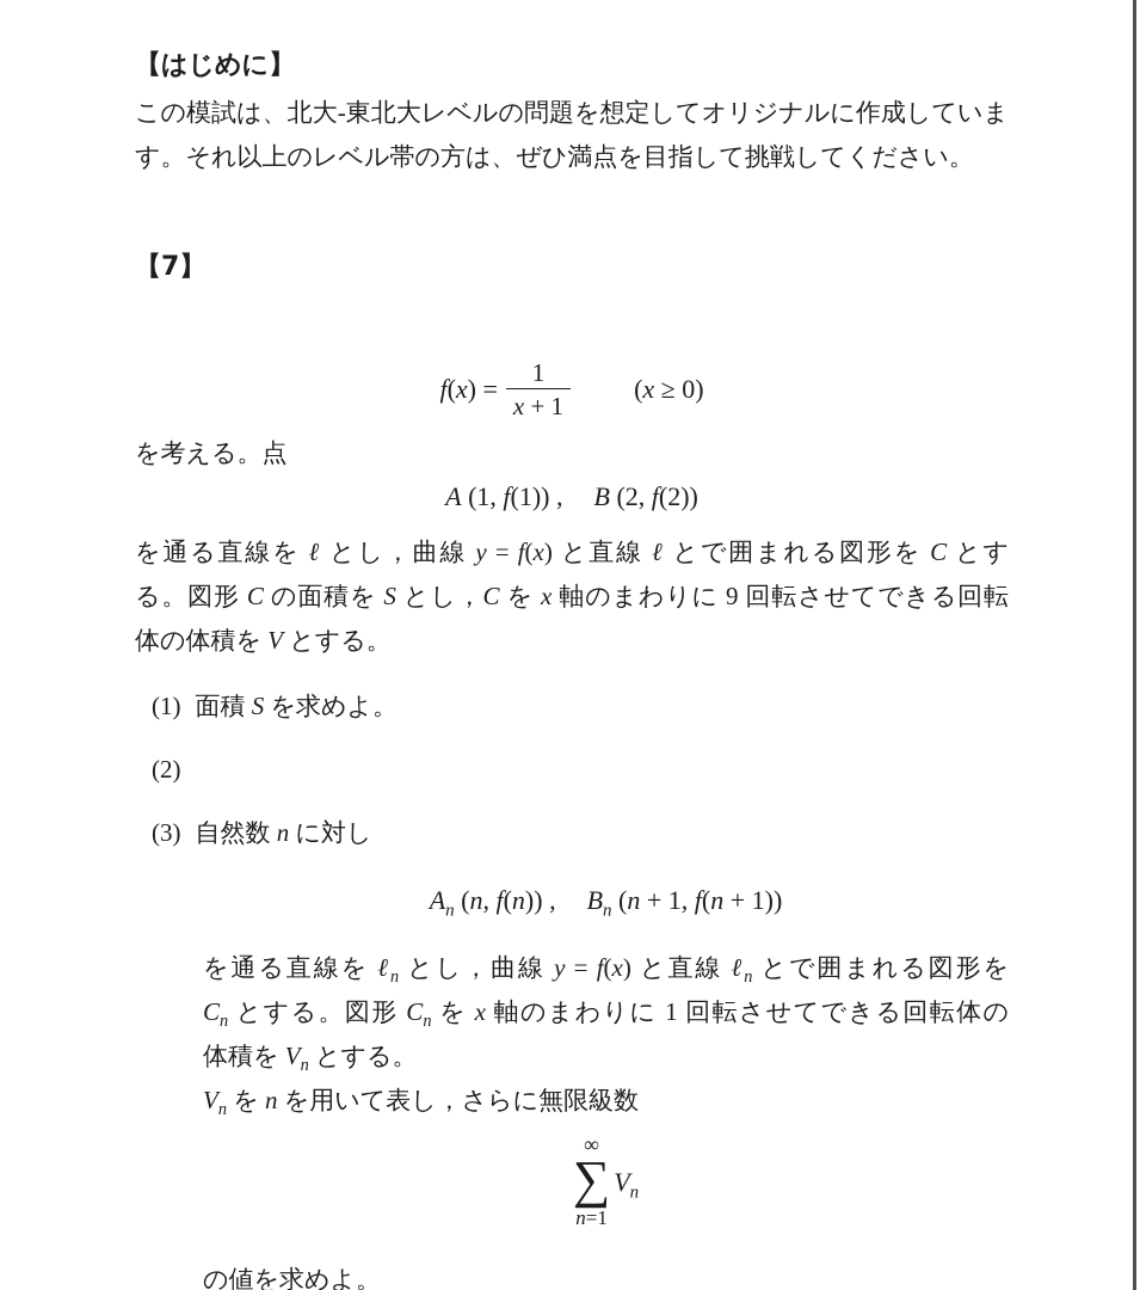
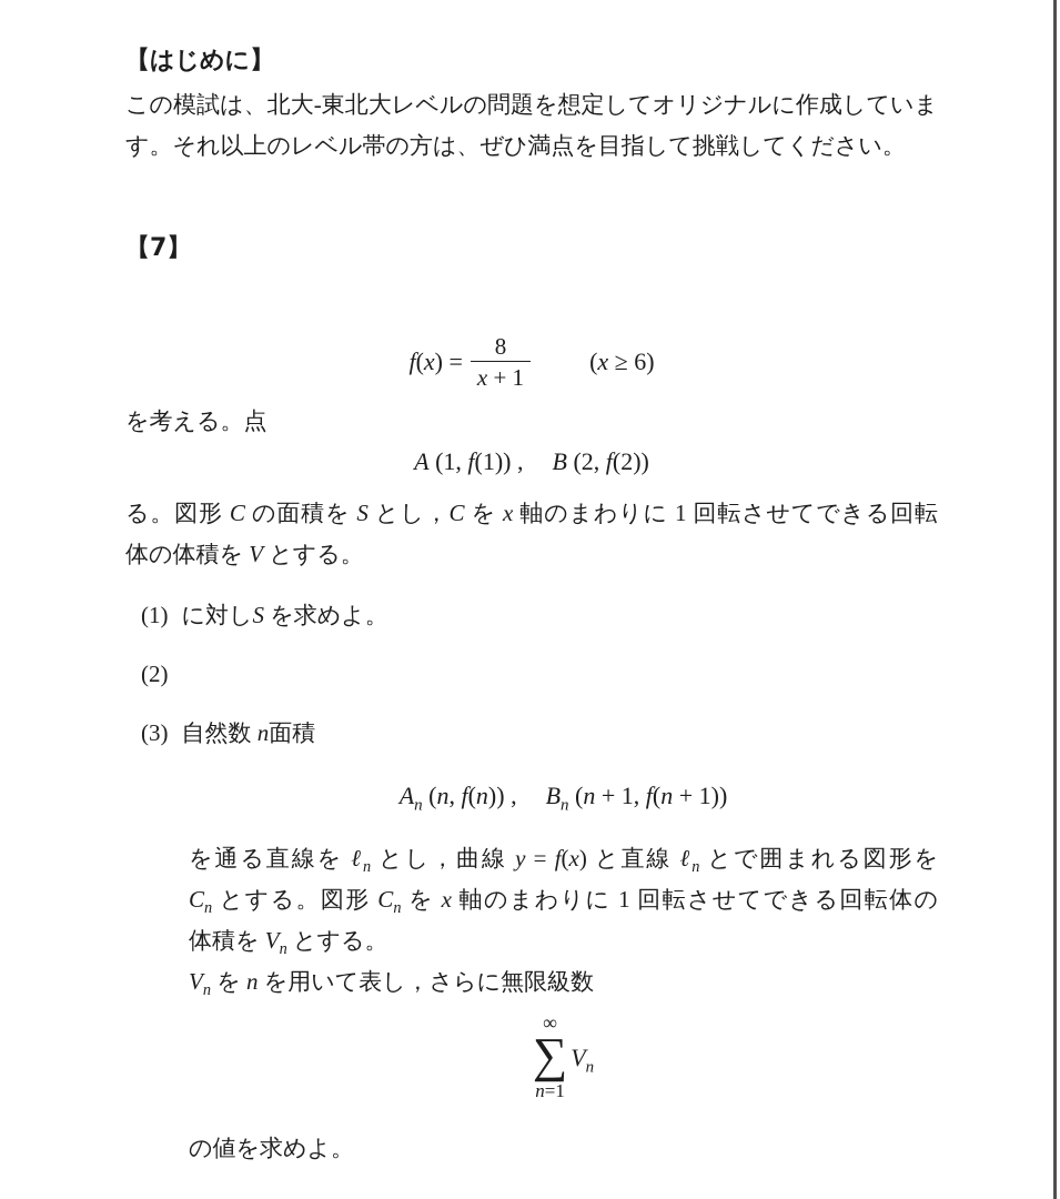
  【はじめに】
  この模試は、北大-東北大レベルの問題を想定してオリジナルに作成していま
  す。それ以上のレベル帯の方は、ぜひ満点を目指して挑戦してください。
  【7】
  f(x) =
- 1
+ 8
  x + 1
- (x ≥ 0)
+ (x ≥ 6)
  を考える。点
  A (1, f(1)) , B (2, f(2))
- を通る直線を ℓ とし，曲線 y = f(x) と直線 ℓ とで囲まれる図形を C とす
- る。図形 C の面積を S とし，C を x 軸のまわりに 9 回転させてできる回転
+ る。図形 C の面積を S とし，C を x 軸のまわりに 1 回転させてできる回転
  体の体積を V とする。
  (1)
- 面積 S を求めよ。
+ に対しS を求めよ。
  (2)
  (3)
- 自然数 n に対し
+ 自然数 n面積
  An (n, f(n)) , Bn (n + 1, f(n + 1))
  を通る直線を ℓn とし，曲線 y = f(x) と直線 ℓn とで囲まれる図形を
  Cn とする。図形 Cn を x 軸のまわりに 1 回転させてできる回転体の
  体積を Vn とする。
  Vn を n を用いて表し，さらに無限級数
  ∞
  ∑
  n=1
  Vn
  の値を求めよ。
